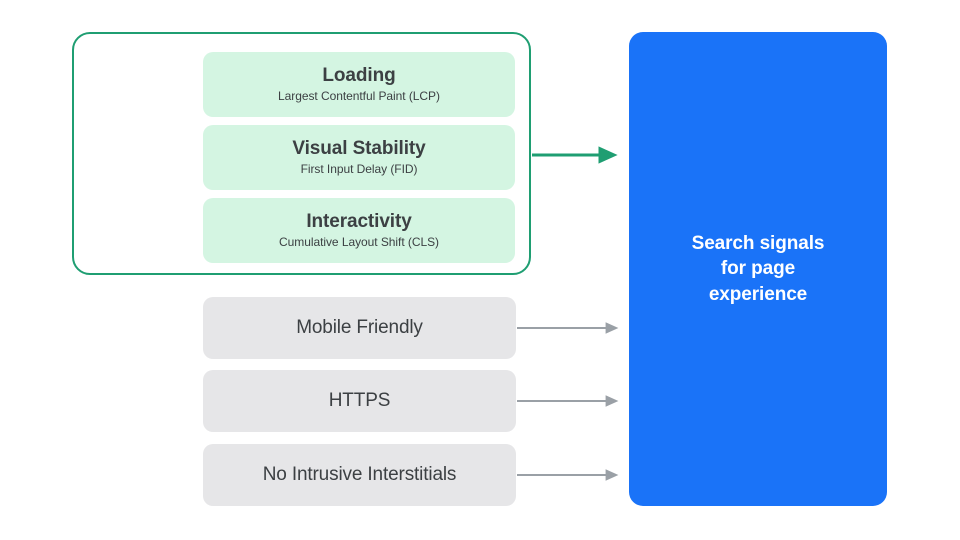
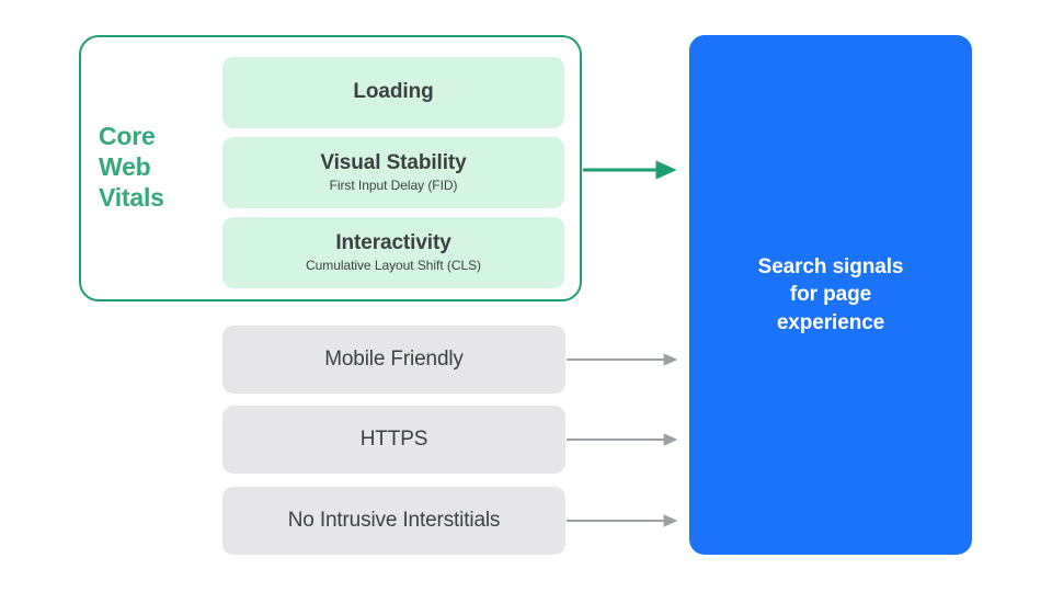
+ Core
+ Web
+ Vitals
  Loading
- Largest Contentful Paint (LCP)
  Visual Stability
  First Input Delay (FID)
  Interactivity
  Cumulative Layout Shift (CLS)
  Mobile Friendly
  HTTPS
  No Intrusive Interstitials
  Search signals
  for page
  experience
